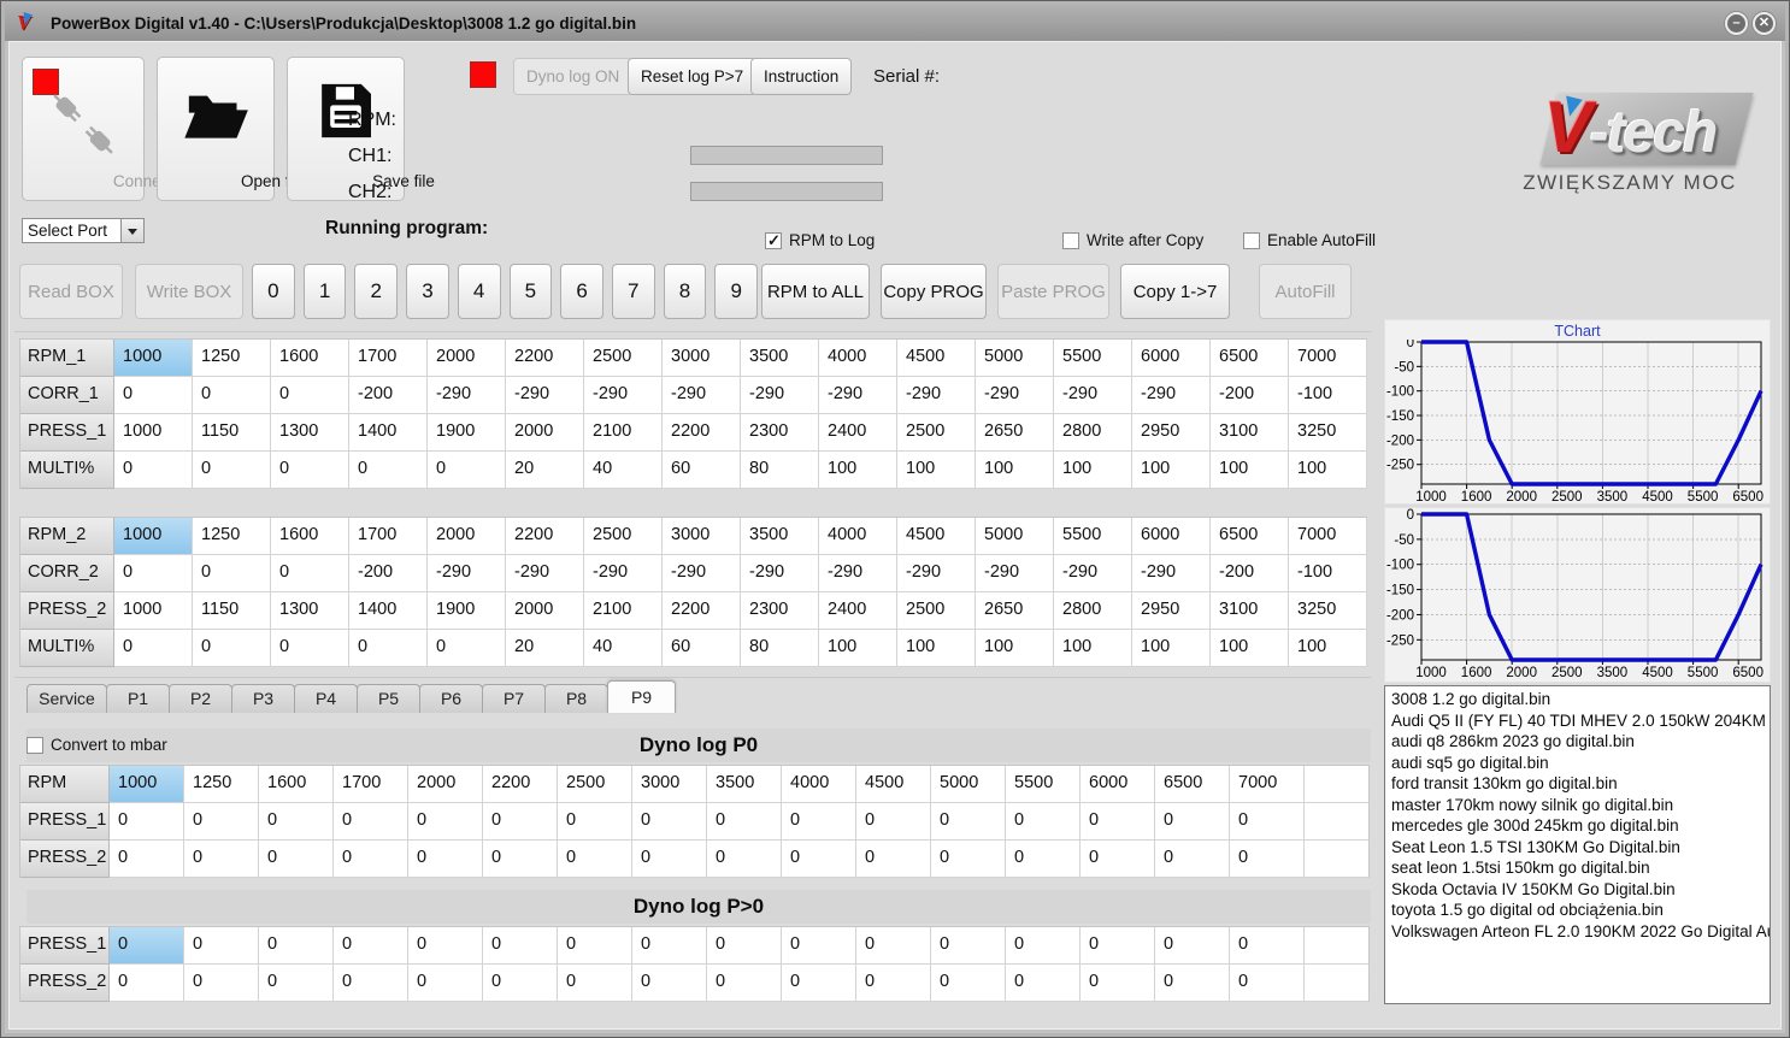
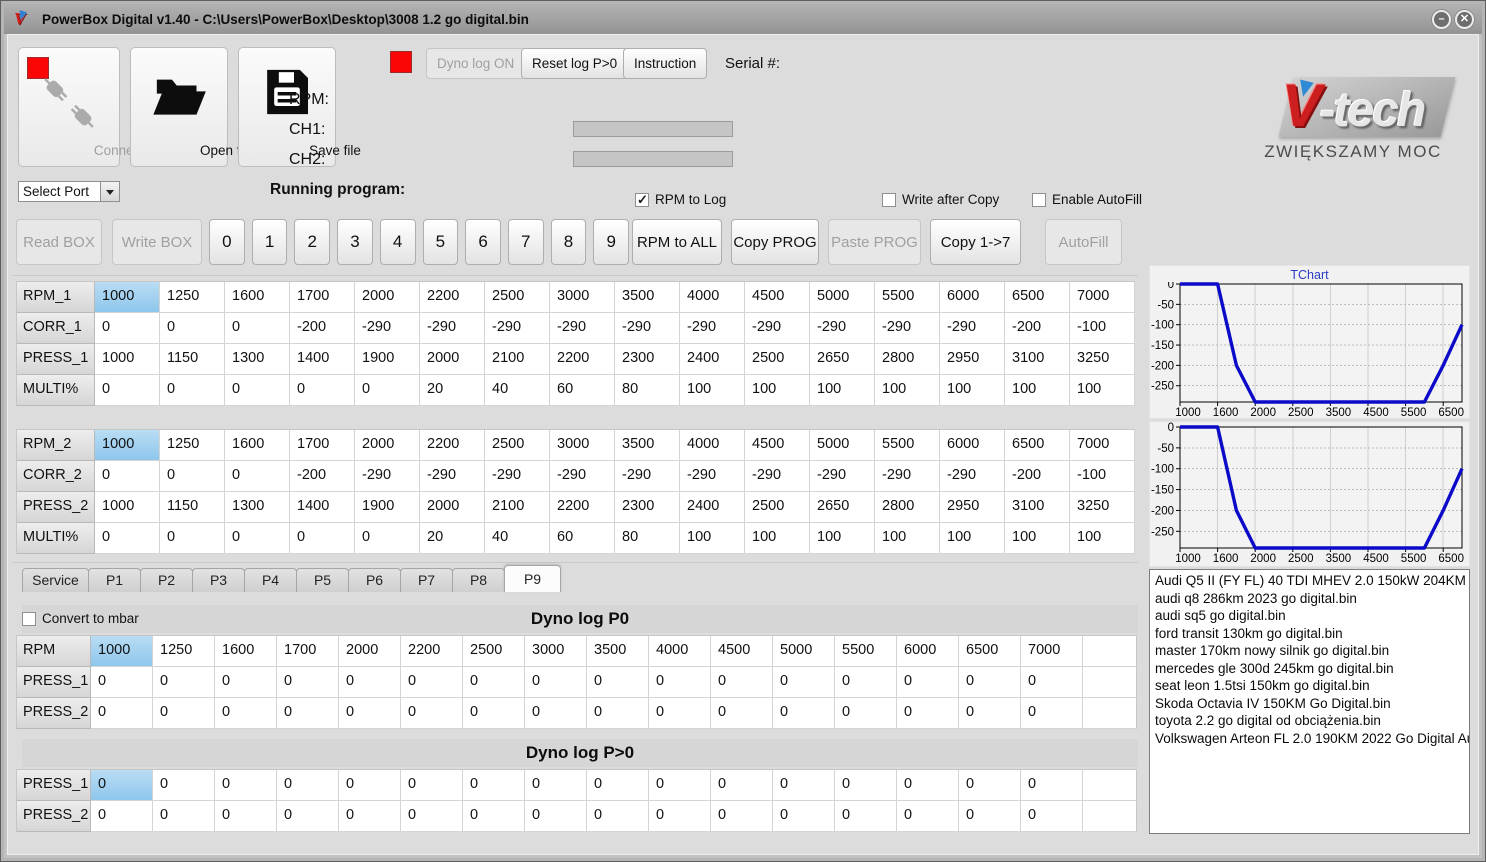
  V
- PowerBox Digital v1.40 - C:\Users\Produkcja\Desktop\3008 1.2 go digital.bin
+ PowerBox Digital v1.40 - C:\Users\PowerBox\Desktop\3008 1.2 go digital.bin
  –
  ✕
  Save file
  Dyno log ON
- Reset log P>7
+ Reset log P>0
  Instruction
  Serial #:
  RPM:
  CH1:
  CH2:
  Select Port
  Running program:
  RPM to Log
  Write after Copy
  Enable AutoFill
  V-tech
  ZWIĘKSZAMY MOC
  Read BOX
  Write BOX
  0
  1
  2
  3
  4
  5
  6
  7
  8
  9
  RPM to ALL
  Copy PROG
  Paste PROG
  Copy 1->7
  AutoFill
  RPM_1
  1000
  1250
  1600
  1700
  2000
  2200
  2500
  3000
  3500
  4000
  4500
  5000
  5500
  6000
  6500
  7000
  CORR_1
  0
  0
  0
  -200
  -290
  -290
  -290
  -290
  -290
  -290
  -290
  -290
  -290
  -290
  -200
  -100
  PRESS_1
  1000
  1150
  1300
  1400
  1900
  2000
  2100
  2200
  2300
  2400
  2500
  2650
  2800
  2950
  3100
  3250
  MULTI%
  0
  0
  0
  0
  0
  20
  40
  60
  80
  100
  100
  100
  100
  100
  100
  100
  RPM_2
  1000
  1250
  1600
  1700
  2000
  2200
  2500
  3000
  3500
  4000
  4500
  5000
  5500
  6000
  6500
  7000
  CORR_2
  0
  0
  0
  -200
  -290
  -290
  -290
  -290
  -290
  -290
  -290
  -290
  -290
  -290
  -200
  -100
  PRESS_2
  1000
  1150
  1300
  1400
  1900
  2000
  2100
  2200
  2300
  2400
  2500
  2650
  2800
  2950
  3100
  3250
  MULTI%
  0
  0
  0
  0
  0
  20
  40
  60
  80
  100
  100
  100
  100
  100
  100
  100
  Service
  P1
  P2
  P3
  P4
  P5
  P6
  P7
  P8
  P9
  Dyno log P0
  Convert to mbar
  RPM
  1000
  1250
  1600
  1700
  2000
  2200
  2500
  3000
  3500
  4000
  4500
  5000
  5500
  6000
  6500
  7000
  PRESS_1
  0
  0
  0
  0
  0
  0
  0
  0
  0
  0
  0
  0
  0
  0
  0
  0
  PRESS_2
  0
  0
  0
  0
  0
  0
  0
  0
  0
  0
  0
  0
  0
  0
  0
  0
  Dyno log P>0
  PRESS_1
  0
  0
  0
  0
  0
  0
  0
  0
  0
  0
  0
  0
  0
  0
  0
  0
  PRESS_2
  0
  0
  0
  0
  0
  0
  0
  0
  0
  0
  0
  0
  0
  0
  0
  0
  TChart
  0
  -50
  -100
  -150
  -200
  -250
  1000
  1600
  2000
  2500
  3500
  4500
  5500
  6500
  0
  -50
  -100
  -150
  -200
  -250
  1000
  1600
  2000
  2500
  3500
  4500
  5500
  6500
- 3008 1.2 go digital.bin
  Audi Q5 II (FY FL) 40 TDI MHEV 2.0 150kW 204KM
  audi q8 286km 2023 go digital.bin
  audi sq5 go digital.bin
  ford transit 130km go digital.bin
  master 170km nowy silnik go digital.bin
  mercedes gle 300d 245km go digital.bin
- Seat Leon 1.5 TSI 130KM Go Digital.bin
  seat leon 1.5tsi 150km go digital.bin
  Skoda Octavia IV 150KM Go Digital.bin
- toyota 1.5 go digital od obciążenia.bin
+ toyota 2.2 go digital od obciążenia.bin
  Volkswagen Arteon FL 2.0 190KM 2022 Go Digital A
